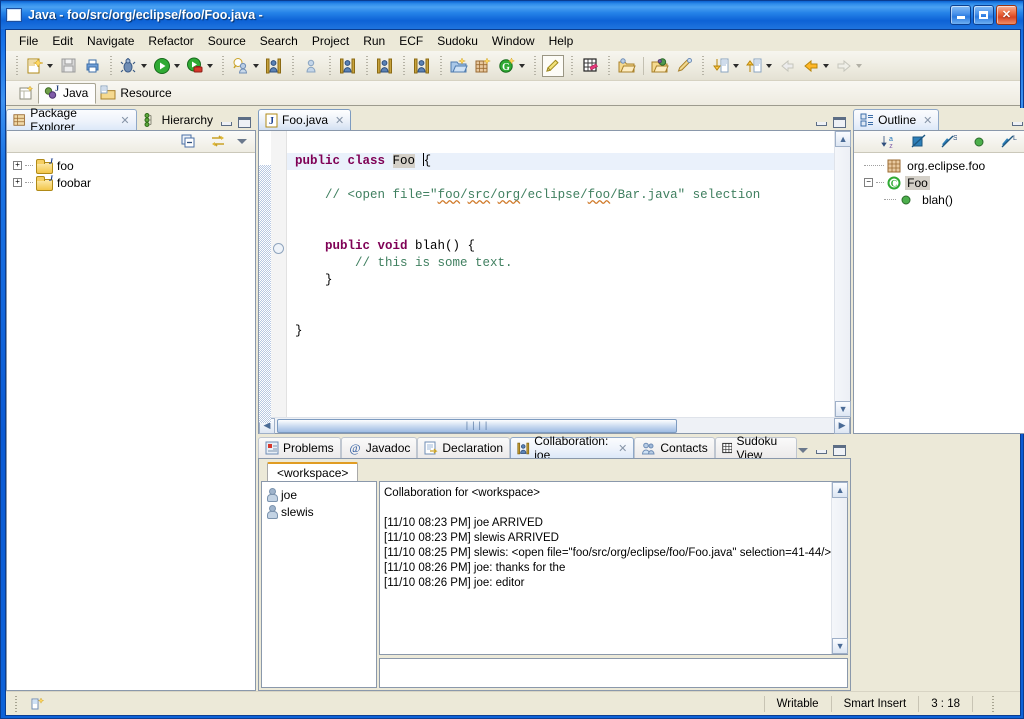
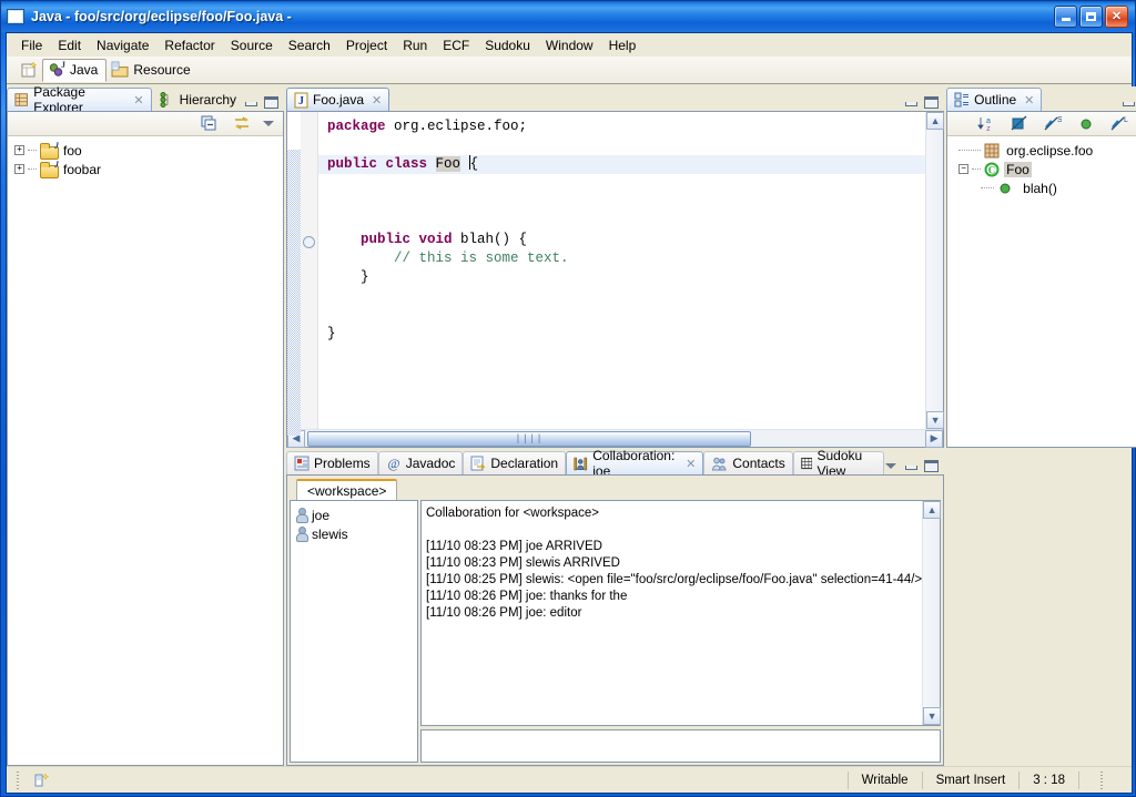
  Java - foo/src/org/eclipse/foo/Foo.java -
  ✕
  File
  Edit
  Navigate
  Refactor
  Source
  Search
  Project
  Run
  ECF
  Sudoku
  Window
  Help
- G
  J
  Java
  Resource
  Package Explorer
  ✕
  Hierarchy
  +
  J
  foo
  +
  J
  foobar
  J
  Foo.java
  ✕
+ package org.eclipse.foo;
  public class Foo {
- // <open file="foo/src/org/eclipse/foo/Bar.java" selection
  public void blah() {
  // this is some text.
  }
  }
  ▲
  ▼
  ◀
  ||||
  ▶
  Problems
  @
  Javadoc
  Declaration
  Collaboration: joe
  ✕
  Contacts
  Sudoku View
  <workspace>
  joe
  slewis
  Collaboration for <workspace>
  [11/10 08:23 PM] joe ARRIVED
  [11/10 08:23 PM] slewis ARRIVED
  [11/10 08:25 PM] slewis: <open file="foo/src/org/eclipse/foo/Foo.java" selection=41-44/>
  [11/10 08:26 PM] joe: thanks for the
  [11/10 08:26 PM] joe: editor
  ▲
  ▼
  Outline
  ✕
  org.eclipse.foo
  −
  C
  Foo
  blah()
  Writable
  Smart Insert
  3 : 18
